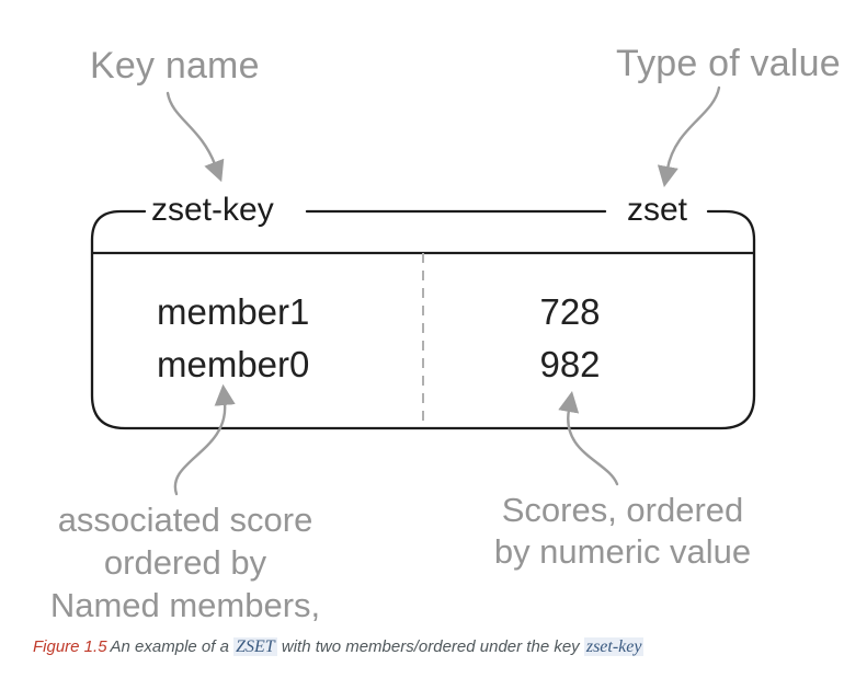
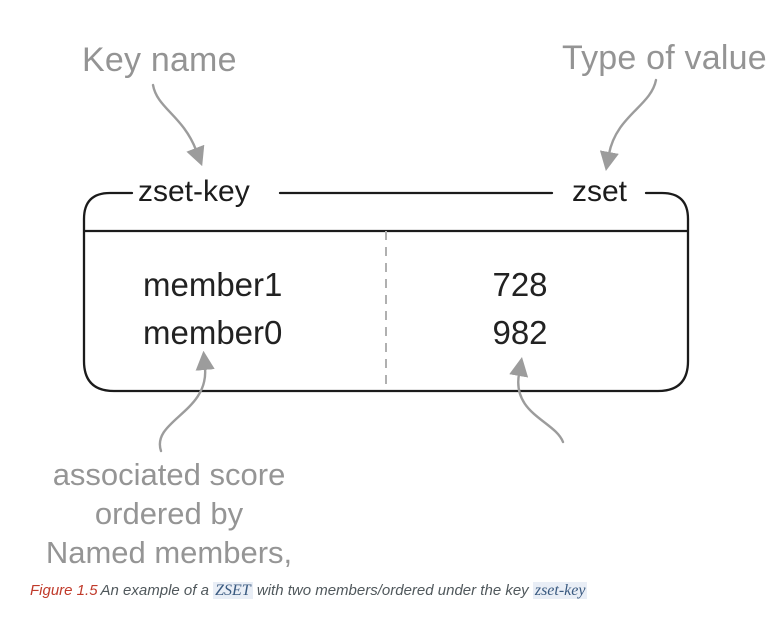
  Key name
  Type of value
  zset-key
  zset
  member1
  member0
  728
  982
  associated score
  ordered by
  Named members,
- Scores, ordered
- by numeric value
  Figure 1.5 An example of a ZSET with two members/ordered under the key zset-key
